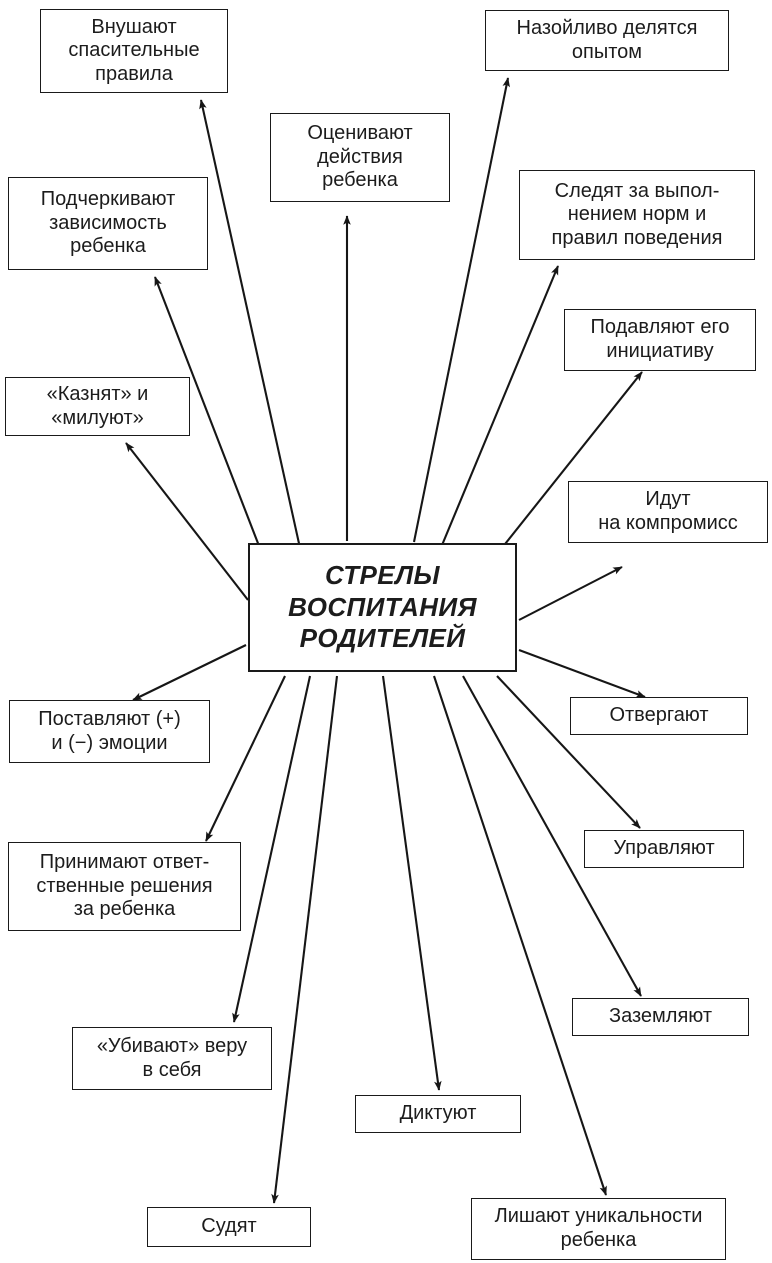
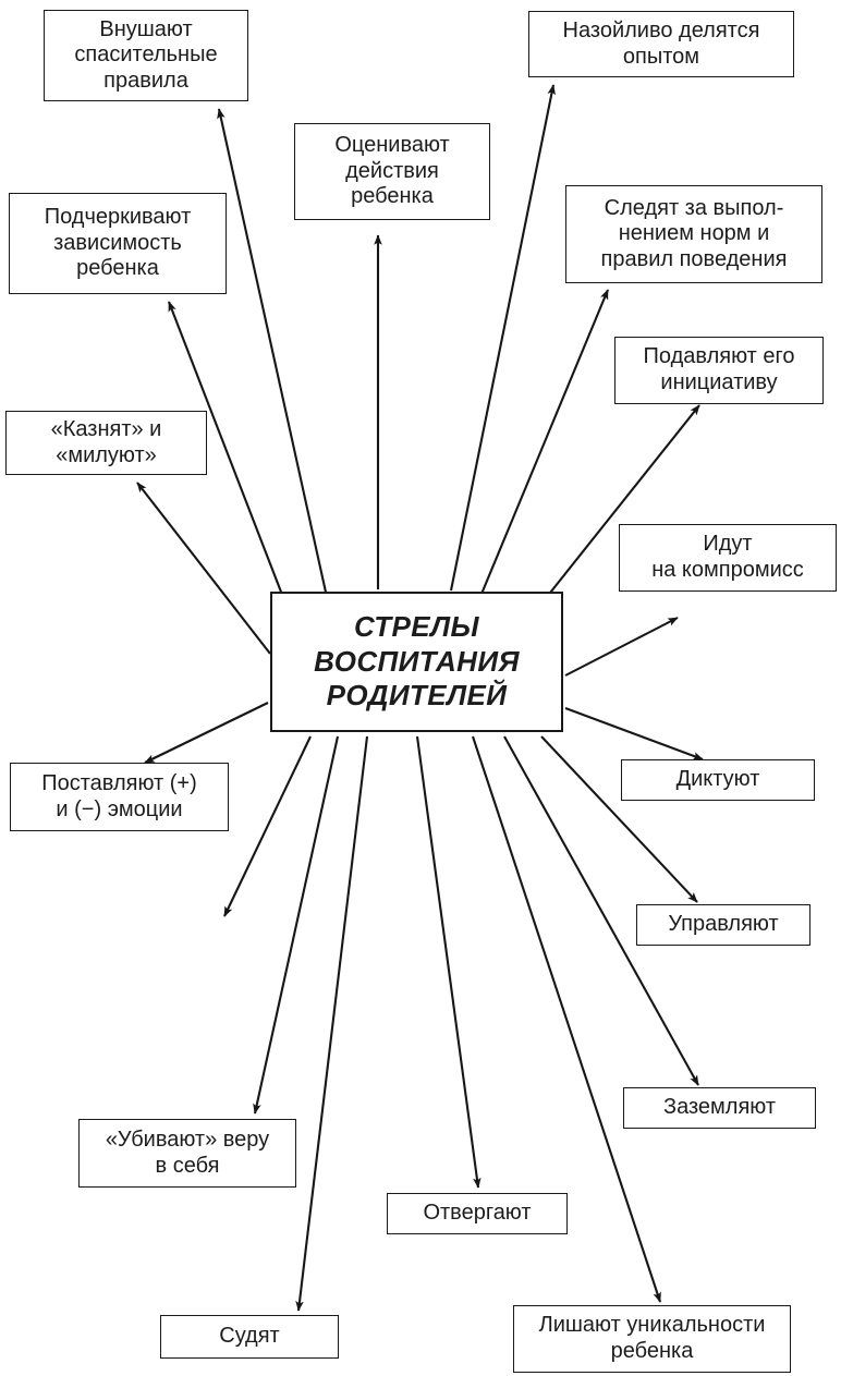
  Внушают
  спасительные
  правила
  Назойливо делятся
  опытом
  Оценивают
  действия
  ребенка
  Подчеркивают
  зависимость
  ребенка
  Следят за выпол-
  нением норм и
  правил поведения
  Подавляют его
  инициативу
  «Казнят» и
  «милуют»
  Идут
  на компромисс
- Отвергают
+ Диктуют
  Поставляют (+)
  и (−) эмоции
  Управляют
- Принимают ответ-
- ственные решения
- за ребенка
  Заземляют
  «Убивают» веру
  в себя
- Диктуют
+ Отвергают
  Судят
  Лишают уникальности
  ребенка
  СТРЕЛЫ
  ВОСПИТАНИЯ
  РОДИТЕЛЕЙ
